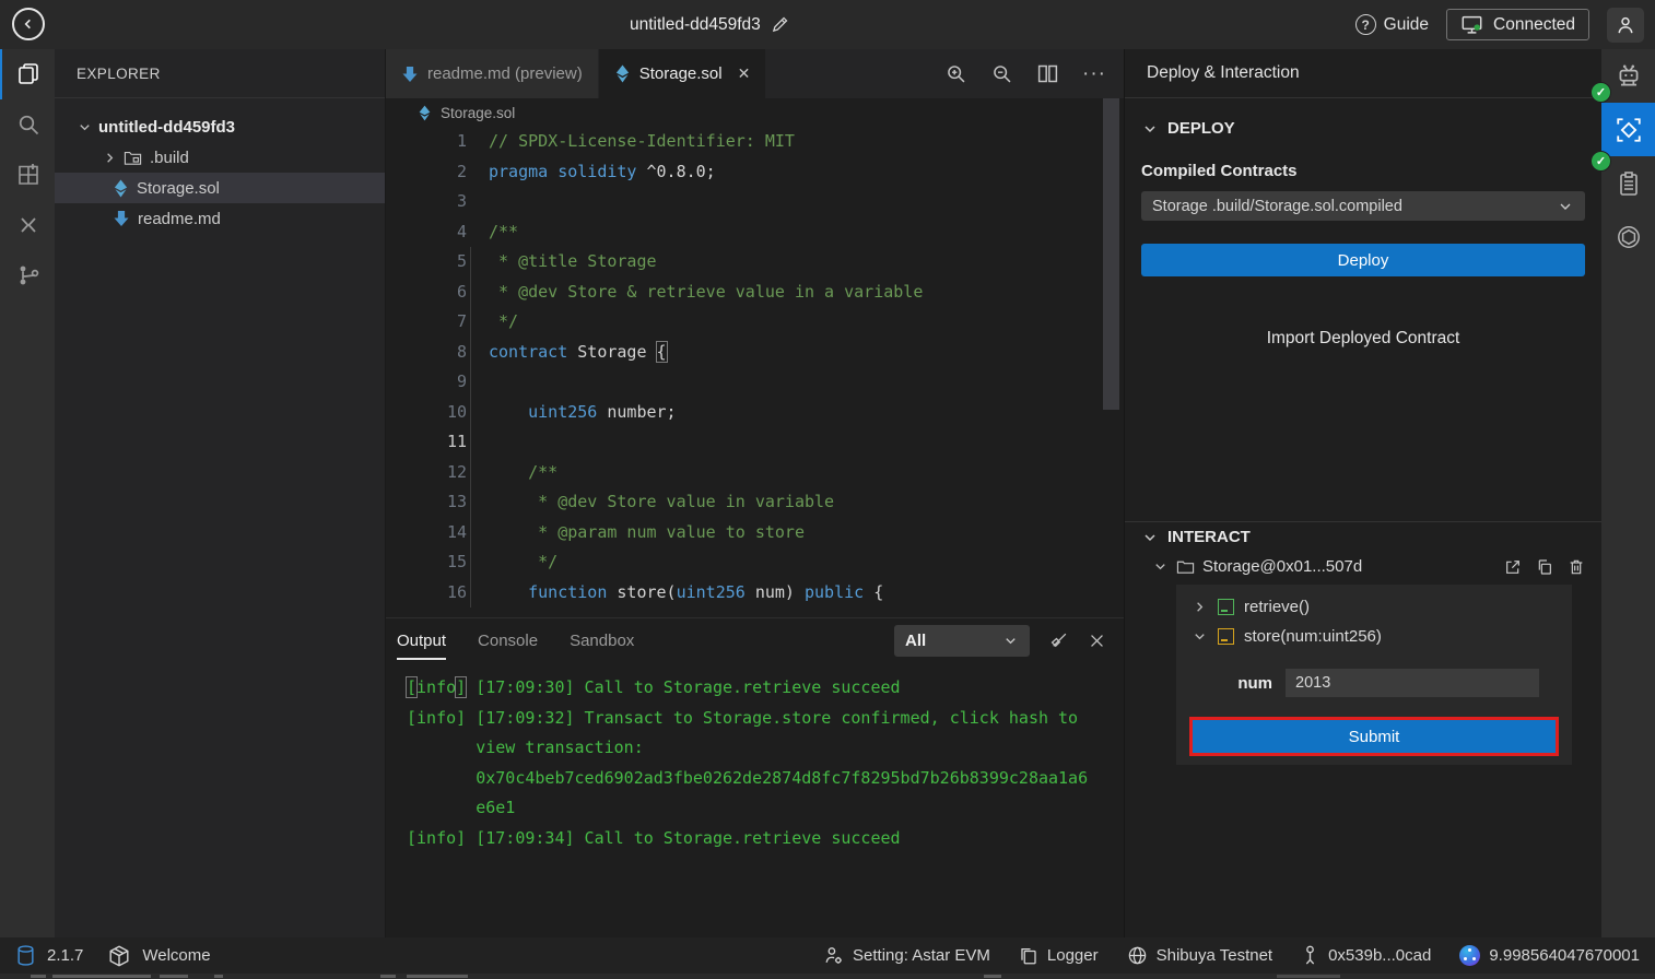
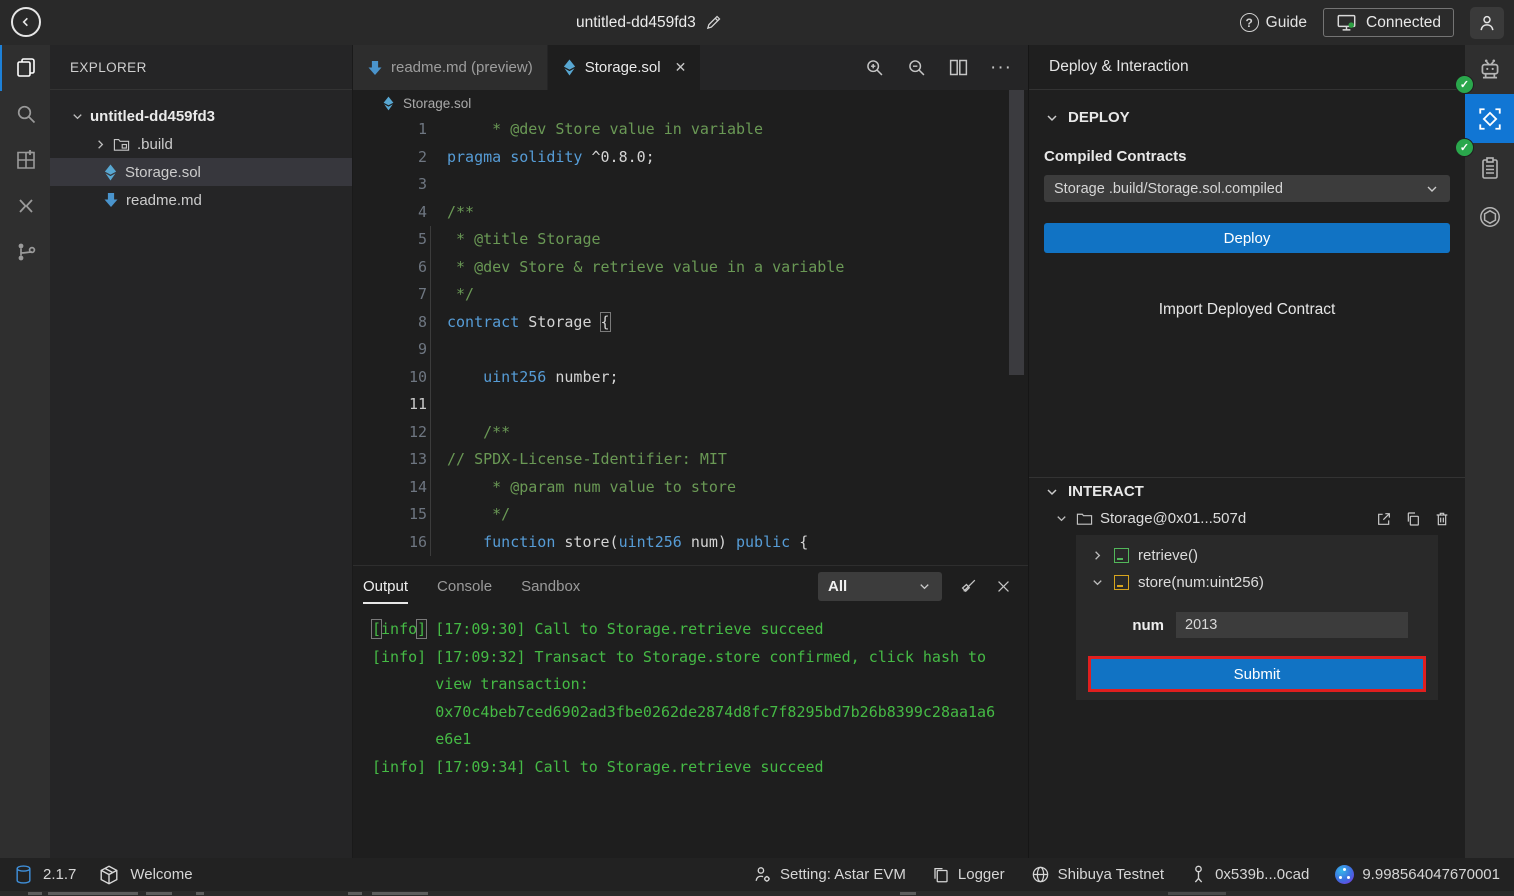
  untitled-dd459fd3
  ?
  Guide
  Connected
  EXPLORER
  untitled-dd459fd3
  .build
  Storage.sol
  readme.md
  readme.md (preview)
  Storage.sol
  ✕
  ···
  Storage.sol
  1
- // SPDX-License-Identifier: MIT
+ * @dev Store value in variable
  2
  pragma solidity ^0.8.0;
  3
  4
  /**
  5
  * @title Storage
  6
  * @dev Store & retrieve value in a variable
  7
  */
  8
  contract Storage {
  9
  10
  uint256 number;
  11
  12
  /**
  13
- * @dev Store value in variable
+ // SPDX-License-Identifier: MIT
  14
  * @param num value to store
  15
  */
  16
  function store(uint256 num) public {
  Output
  Console
  Sandbox
  All
  [info] [17:09:30] Call to Storage.retrieve succeed
  [info] [17:09:32] Transact to Storage.store confirmed, click hash to
  view transaction:
  0x70c4beb7ced6902ad3fbe0262de2874d8fc7f8295bd7b26b8399c28aa1a6
  e6e1
  [info] [17:09:34] Call to Storage.retrieve succeed
  Deploy & Interaction
  DEPLOY
  Compiled Contracts
  Storage .build/Storage.sol.compiled
  Deploy
  Import Deployed Contract
  INTERACT
  Storage@0x01...507d
  retrieve()
  store(num:uint256)
  num
  2013
  Submit
  ✓
  ✓
  2.1.7
  Welcome
  Setting: Astar EVM
  Logger
  Shibuya Testnet
  0x539b...0cad
  9.998564047670001
